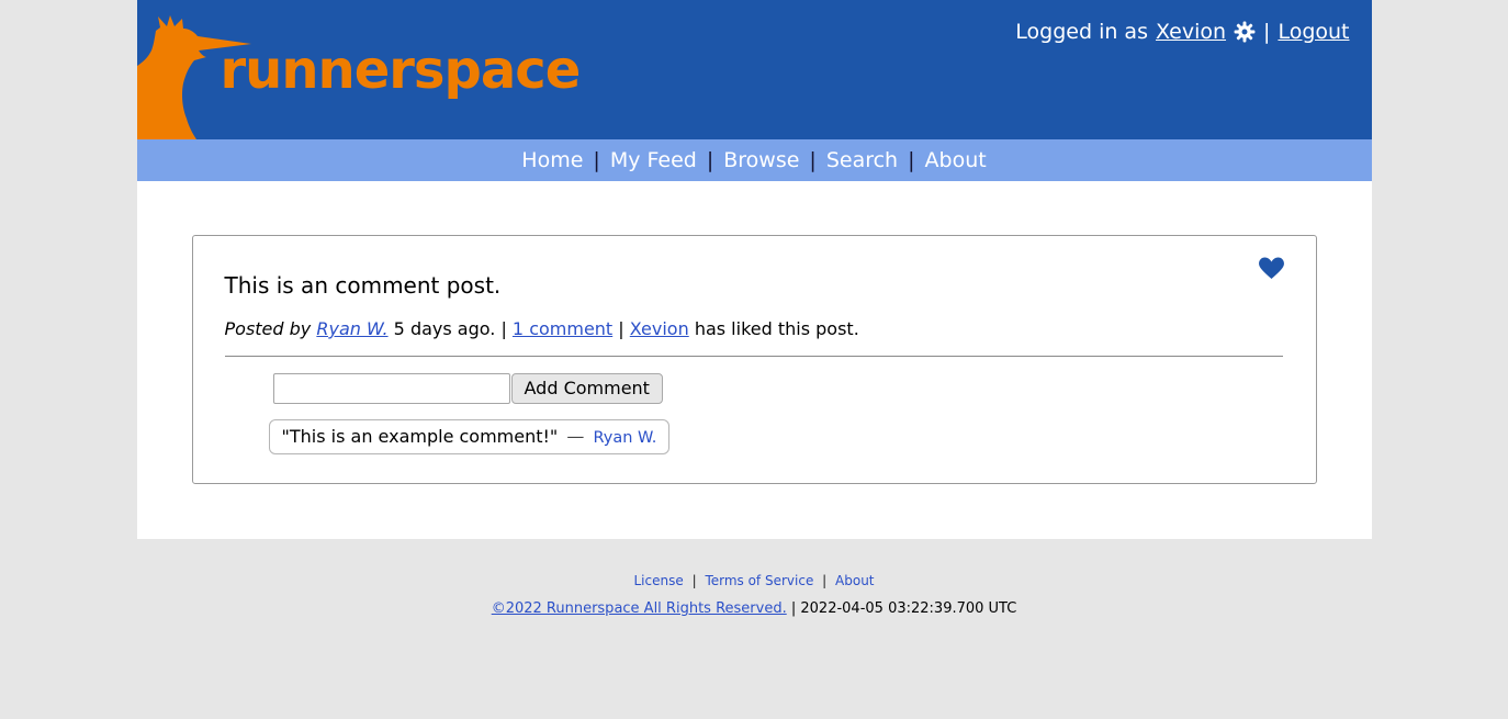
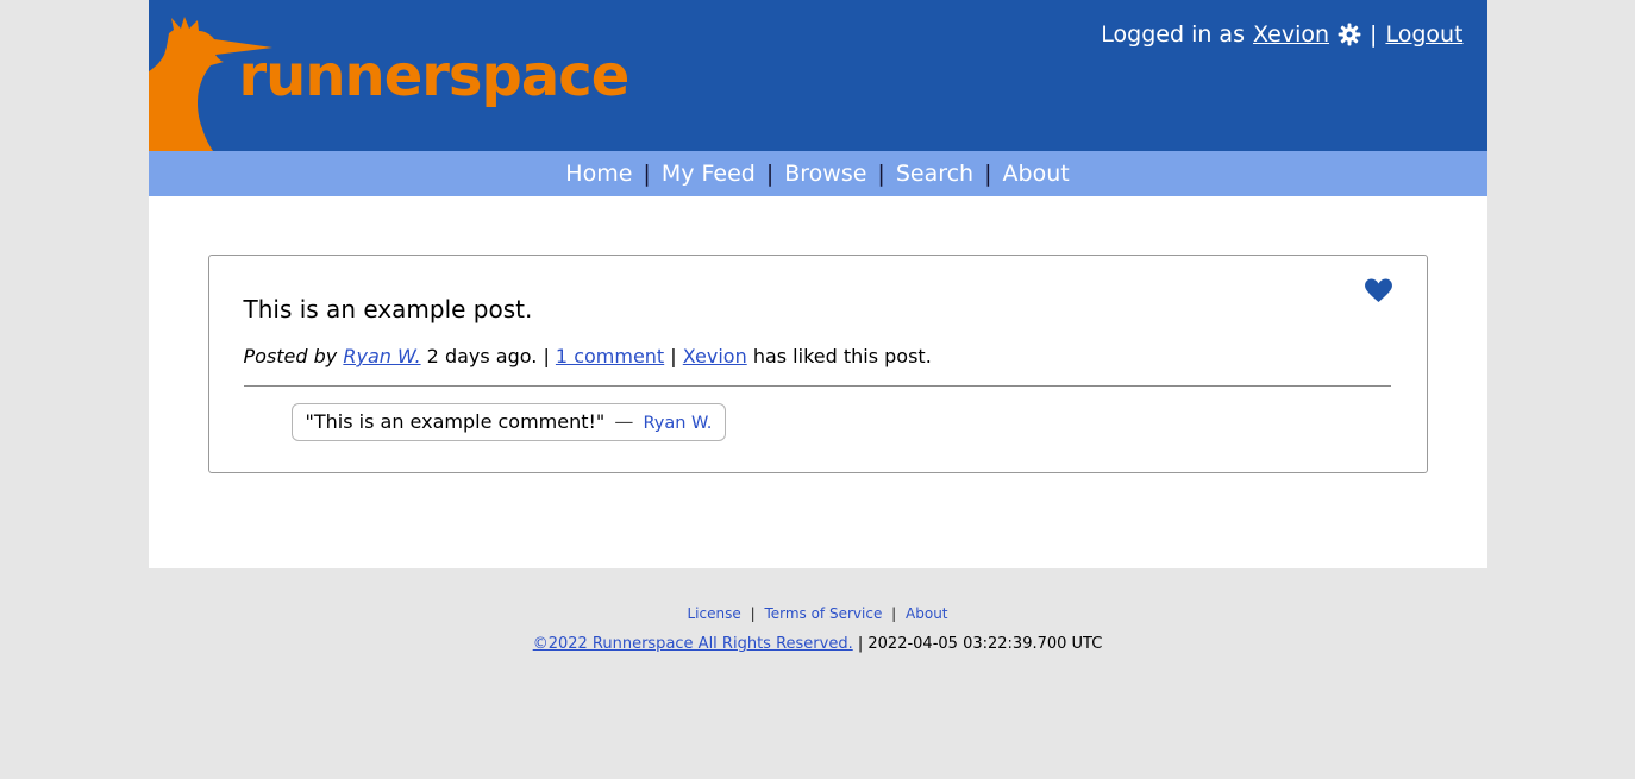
  runnerspace
  Logged in as
  Xevion
  |
  Logout
  Home
  |
  My Feed
  |
  Browse
  |
  Search
  |
  About
- This is an comment post.
+ This is an example post.
- Posted by Ryan W. 5 days ago. | 1 comment | Xevion has liked this post.
+ Posted by Ryan W. 2 days ago. | 1 comment | Xevion has liked this post.
- Add Comment
  "This is an example comment!" — Ryan W.
  License | Terms of Service | About
  ©2022 Runnerspace All Rights Reserved. | 2022-04-05 03:22:39.700 UTC
